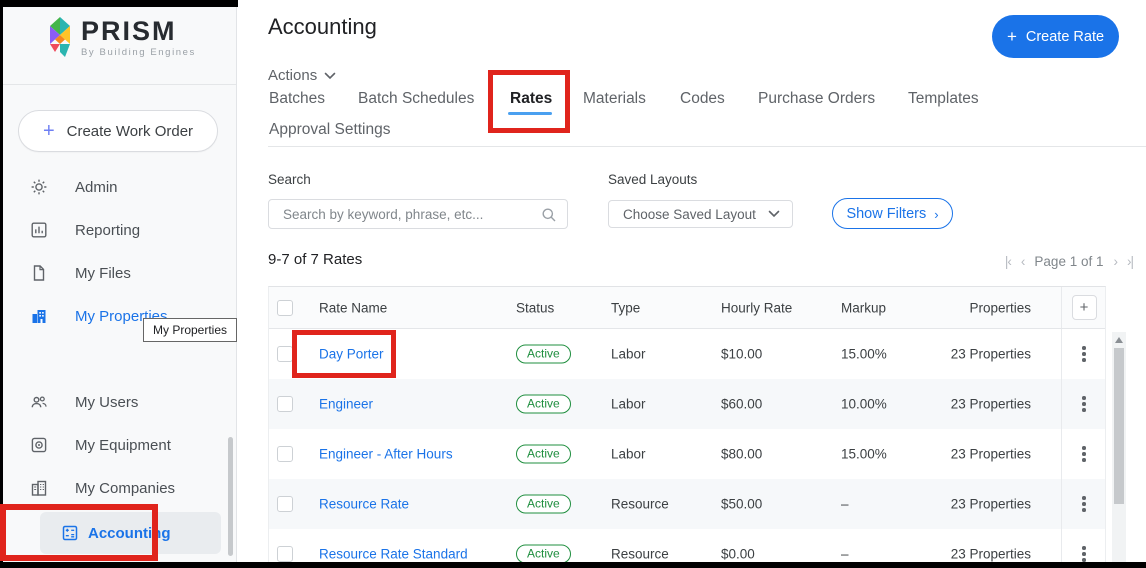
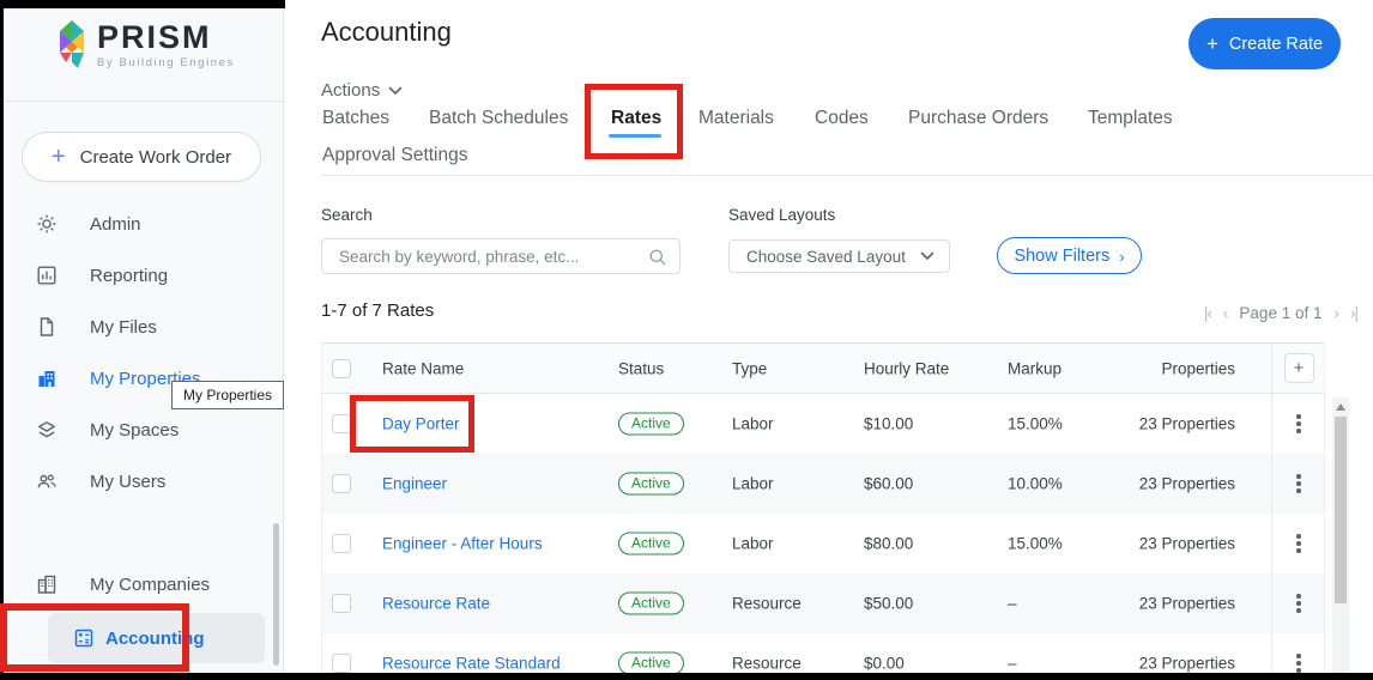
  PRISM
  By Building Engines
  +
  Create Work Order
  Admin
  Reporting
  My Files
  My Properties
+ My Spaces
  My Users
- My Equipment
  My Companies
  Accounting
  Accounting
  +
  Create Rate
  Actions
  Batches
  Batch Schedules
  Rates
  Materials
  Codes
  Purchase Orders
  Templates
  Approval Settings
  Search
  Search by keyword, phrase, etc...
  Saved Layouts
  Choose Saved Layout
  Show Filters
  ›
- 9-7 of 7 Rates
+ 1-7 of 7 Rates
  |‹
  ‹
  Page 1 of 1
  ›
  ›|
  Rate Name
  Status
  Type
  Hourly Rate
  Markup
  Properties
  +
  Day Porter
  Active
  Labor
  $10.00
  15.00%
  23 Properties
  Engineer
  Active
  Labor
  $60.00
  10.00%
  23 Properties
  Engineer - After Hours
  Active
  Labor
  $80.00
  15.00%
  23 Properties
  Resource Rate
  Active
  Resource
  $50.00
  –
  23 Properties
  Resource Rate Standard
  Active
  Resource
  $0.00
  –
  23 Properties
  My Properties
